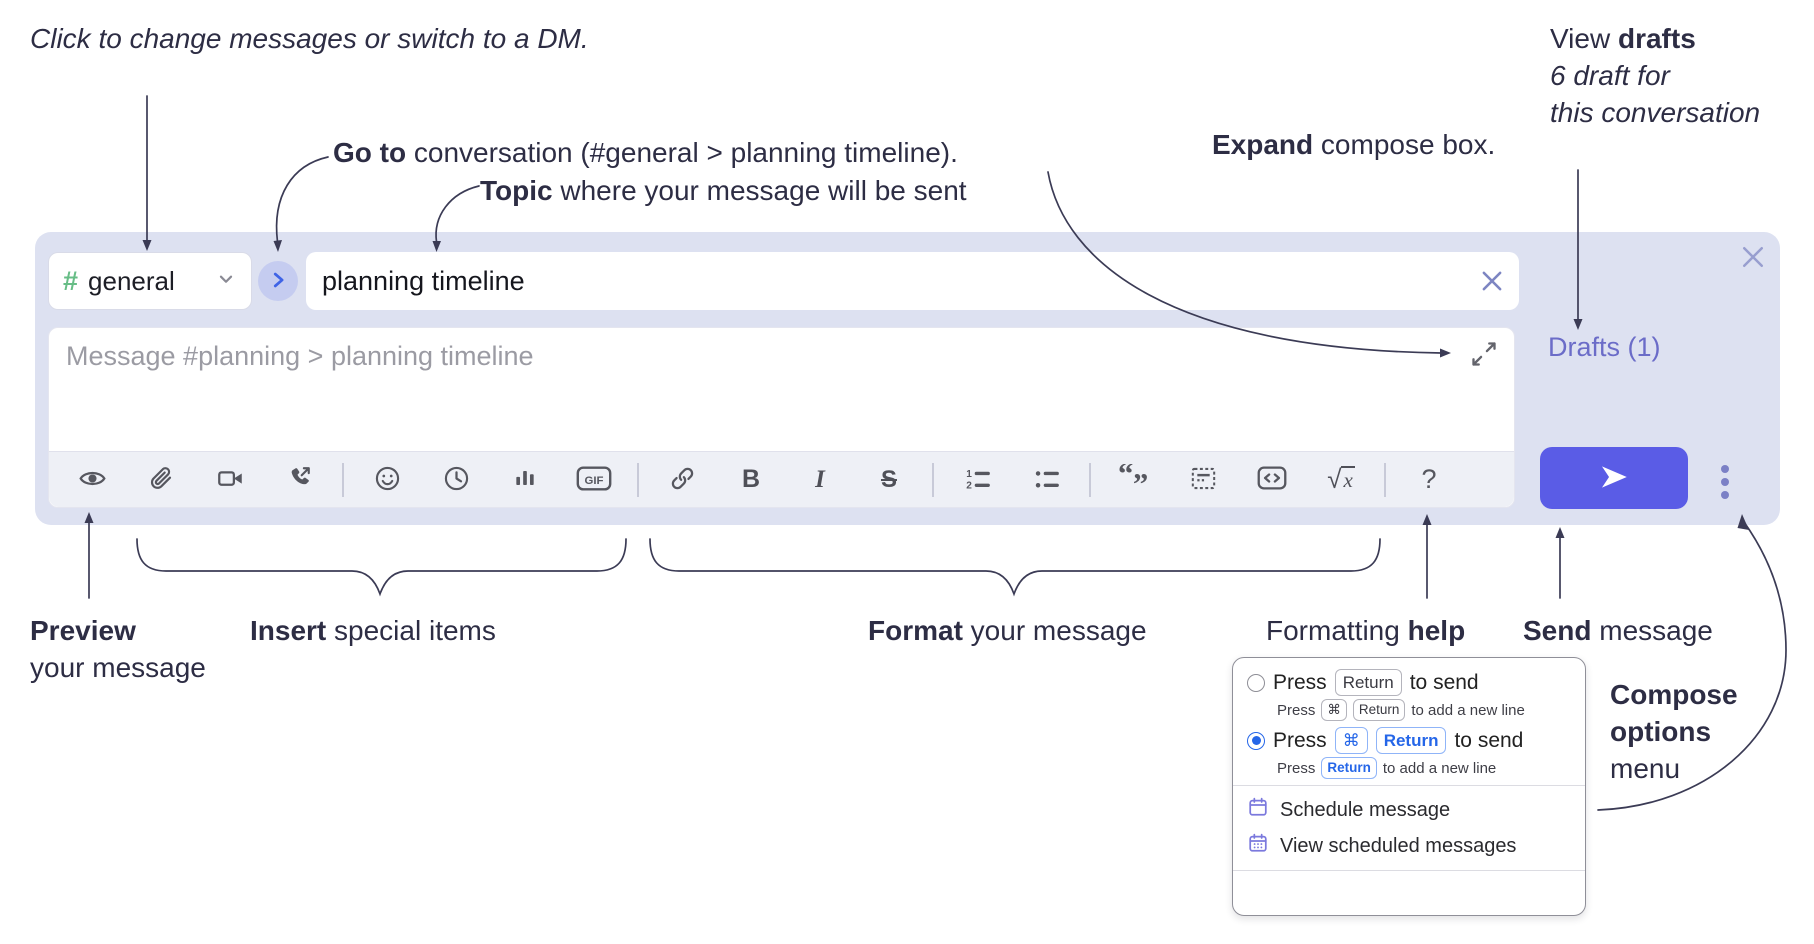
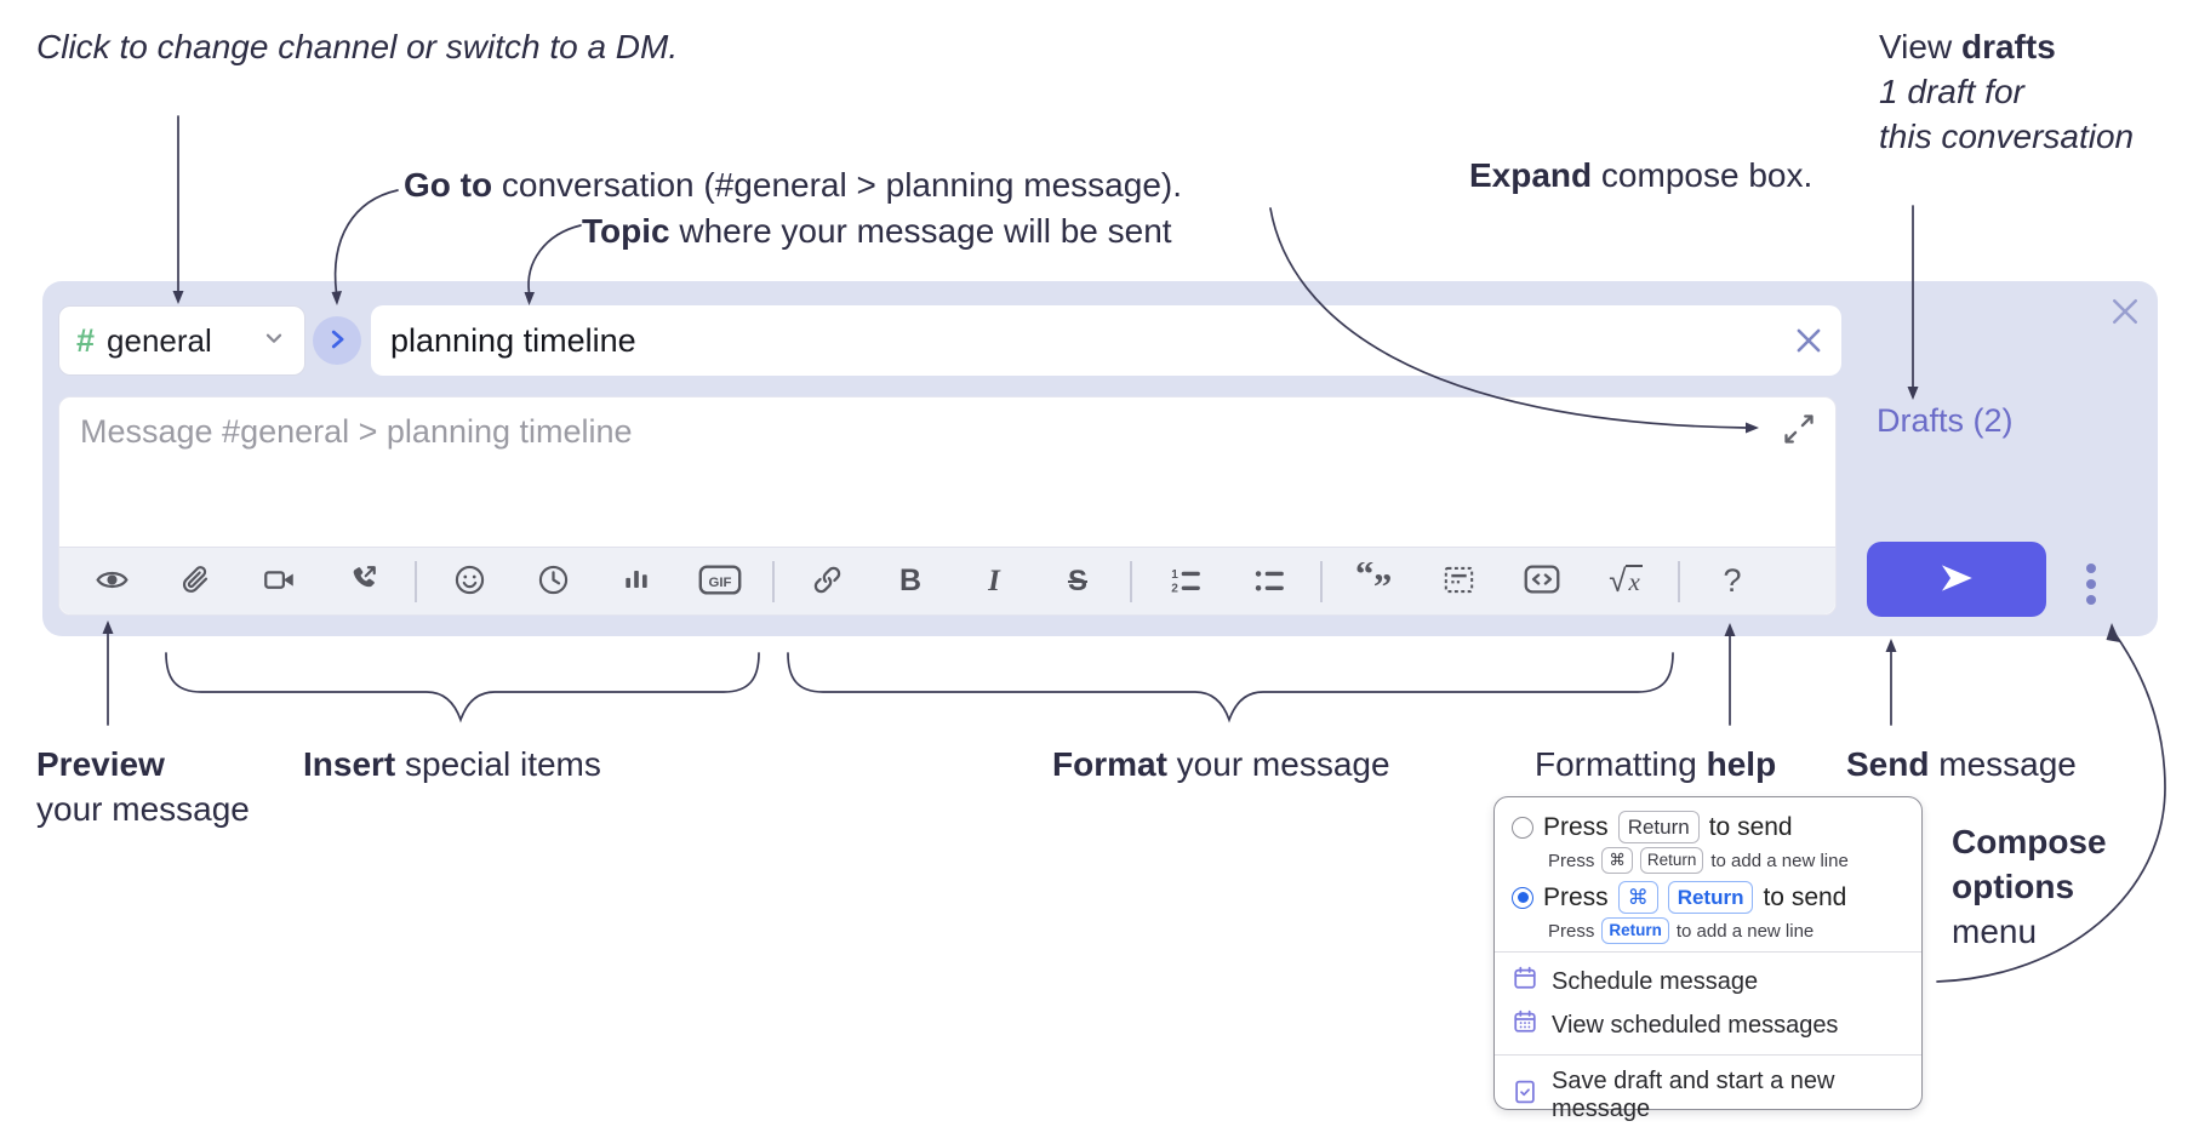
- Click to change messages or switch to a DM.
+ Click to change channel or switch to a DM.
- Go to conversation (#general > planning timeline).
+ Go to conversation (#general > planning message).
  Topic where your message will be sent
  Expand compose box.
  View drafts
- 6 draft for
+ 1 draft for
  this conversation
  #
  general
  planning timeline
- Message #planning > planning timeline
+ Message #general > planning timeline
  GIF
  B
  I
  S
  1
  2
  “
  ”
  √
  x
  ?
- Drafts (1)
+ Drafts (2)
  Preview
  your message
  Insert special items
  Format your message
  Formatting help
  Send message
  Compose
  options
  menu
  Press
  Return
  to send
  Press
  ⌘
  Return
  to add a new line
  Press
  ⌘
  Return
  to send
  Press
  Return
  to add a new line
  Schedule message
  View scheduled messages
+ Save draft and start a new message
